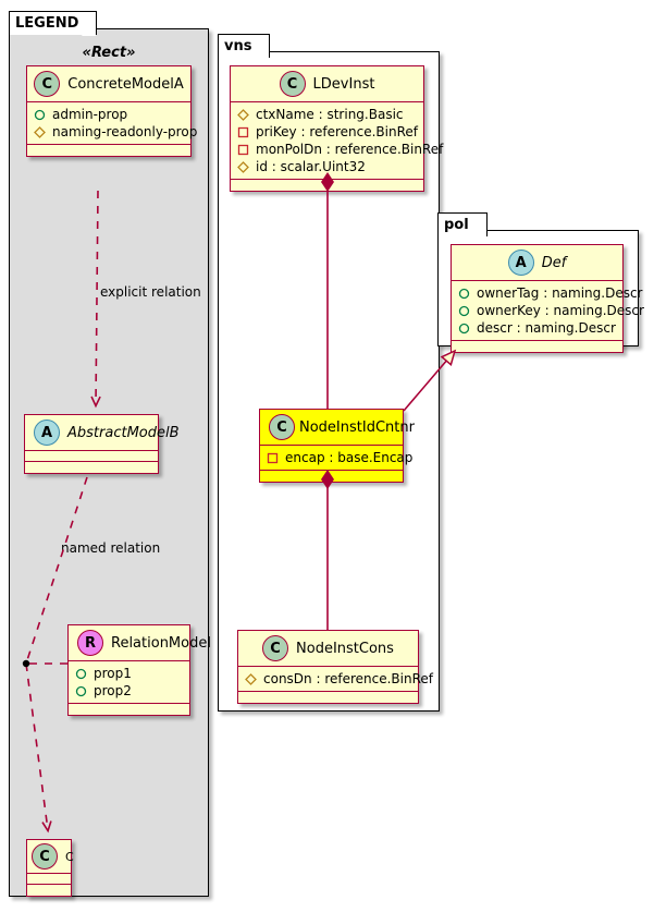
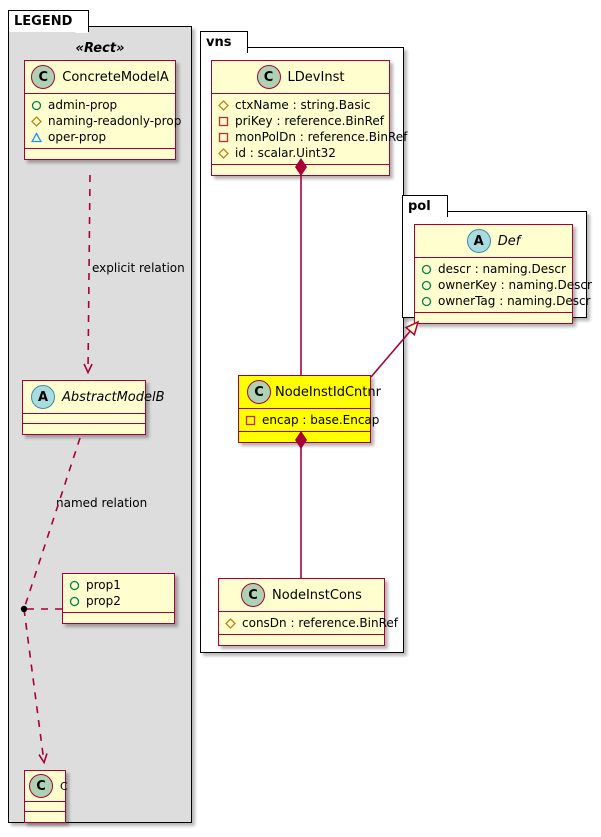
  LEGEND
  «Rect»
  C
  ConcreteModelA
  admin-prop
  naming-readonly-prop
+ oper-prop
  A
  AbstractModelB
- R
- RelationModel
  prop1
  prop2
  C
  C
  explicit relation
  named relation
  vns
  C
  LDevInst
  ctxName : string.Basic
  priKey : reference.BinRef
  monPolDn : reference.BinRef
  id : scalar.Uint32
  C
  NodeInstIdCntnr
  encap : base.Encap
  C
  NodeInstCons
  consDn : reference.BinRef
  pol
  A
  Def
- ownerTag : naming.Descr
+ descr : naming.Descr
  ownerKey : naming.Descr
- descr : naming.Descr
+ ownerTag : naming.Descr
